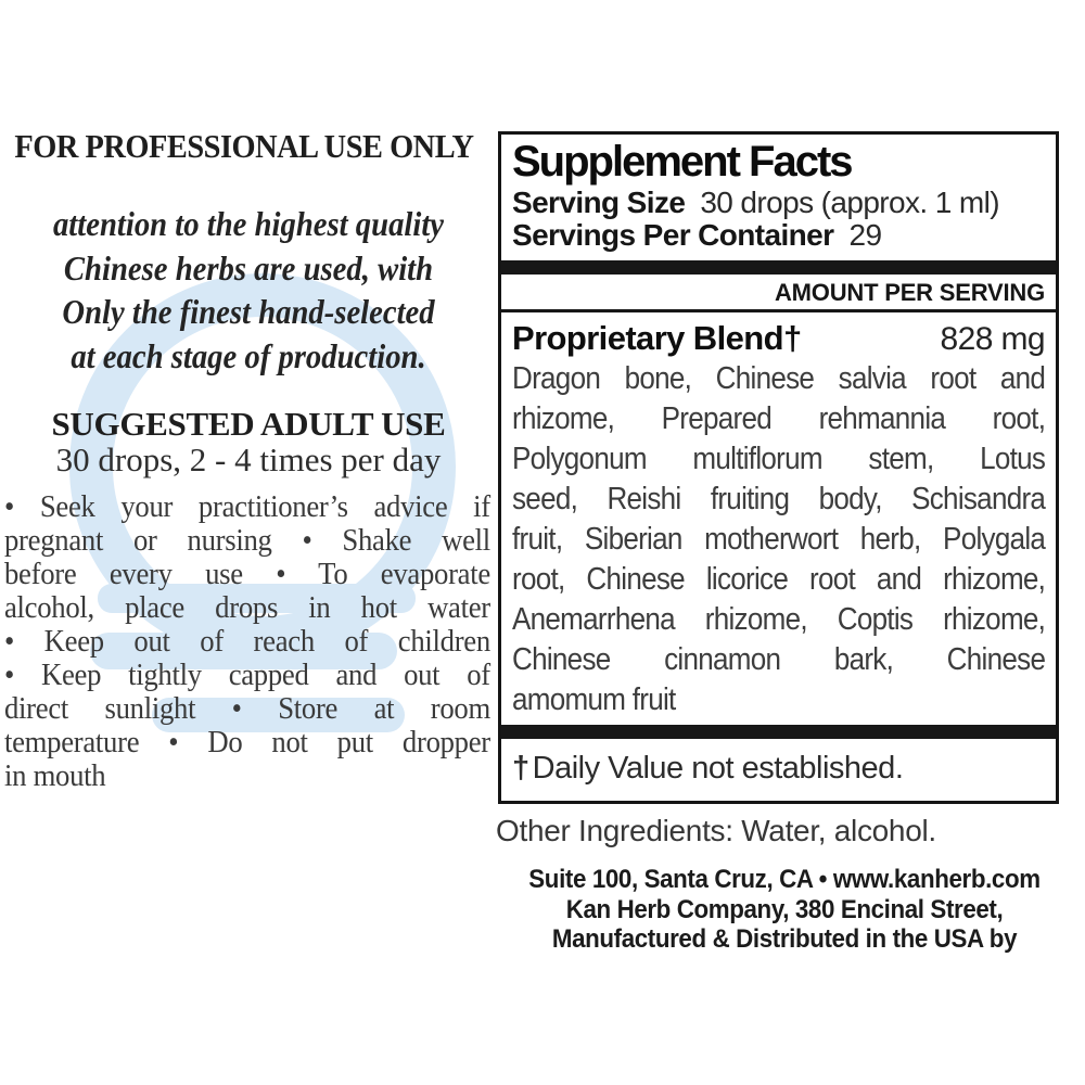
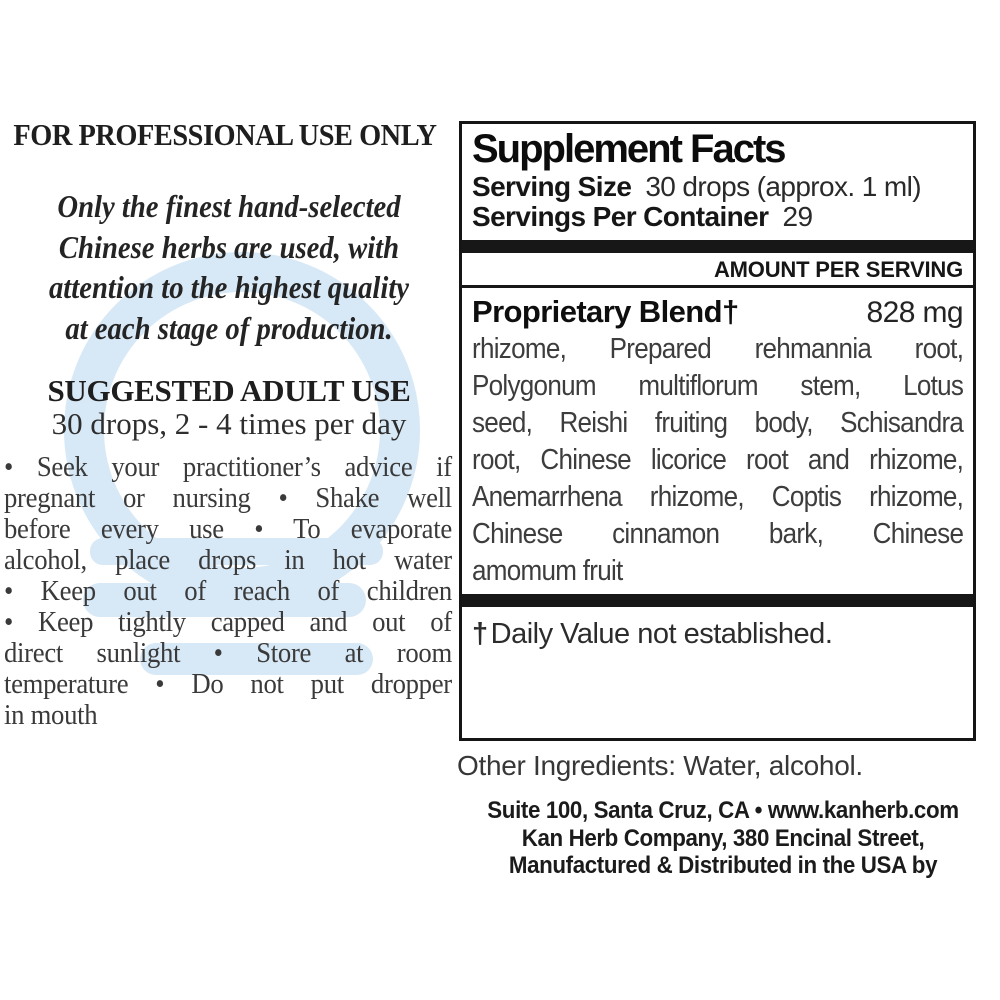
  FOR PROFESSIONAL USE ONLY
- attention to the highest quality
+ Only the finest hand-selected
  Chinese herbs are used, with
- Only the finest hand-selected
+ attention to the highest quality
  at each stage of production.
  SUGGESTED ADULT USE
  30 drops, 2 - 4 times per day
  • Seek your practitioner’s advice if
  pregnant or nursing • Shake well
  before every use • To evaporate
  alcohol, place drops in hot water
  • Keep out of reach of children
  • Keep tightly capped and out of
  direct sunlight • Store at room
  temperature • Do not put dropper
  in mouth
  Supplement Facts
  Serving Size
  30 drops (approx. 1 ml)
  Servings Per Container
  29
  AMOUNT PER SERVING
  Proprietary Blend†
  828 mg
- Dragon bone, Chinese salvia root and
  rhizome, Prepared rehmannia root,
  Polygonum multiflorum stem, Lotus
  seed, Reishi fruiting body, Schisandra
- fruit, Siberian motherwort herb, Polygala
  root, Chinese licorice root and rhizome,
  Anemarrhena rhizome, Coptis rhizome,
  Chinese cinnamon bark, Chinese
  amomum fruit
  †Daily Value not established.
  Other Ingredients: Water, alcohol.
  Suite 100, Santa Cruz, CA • www.kanherb.com
  Kan Herb Company, 380 Encinal Street,
  Manufactured & Distributed in the USA by
